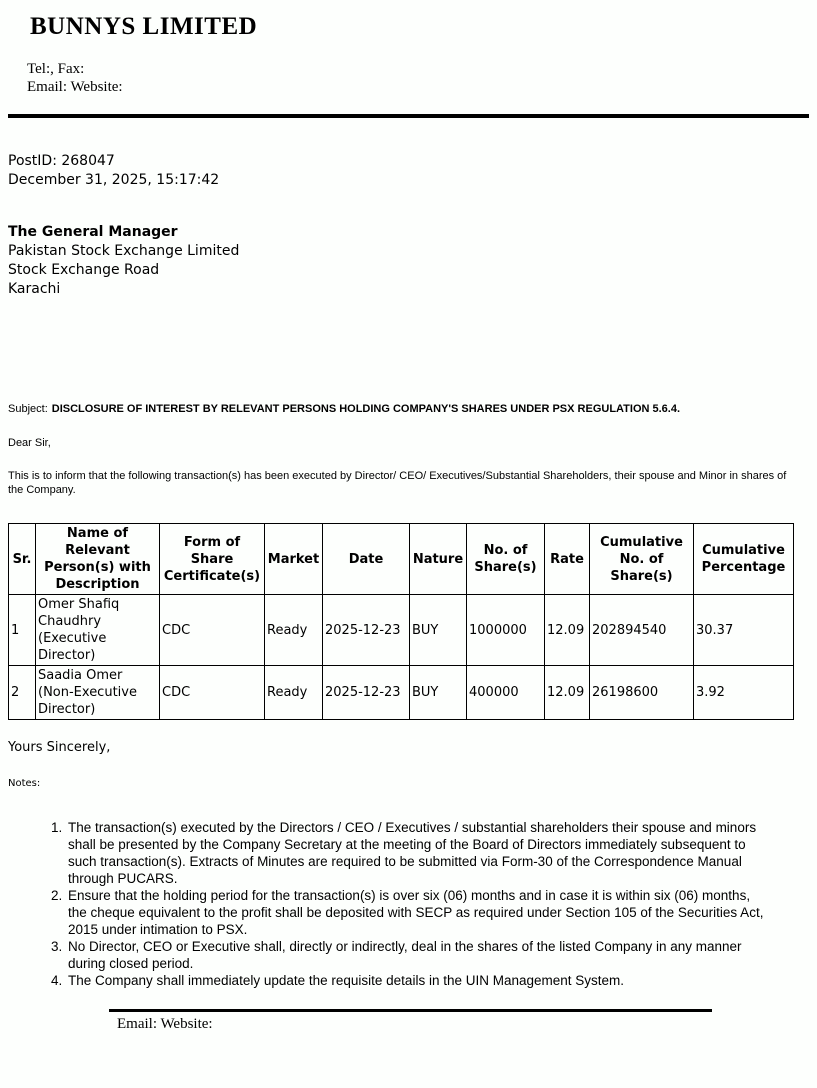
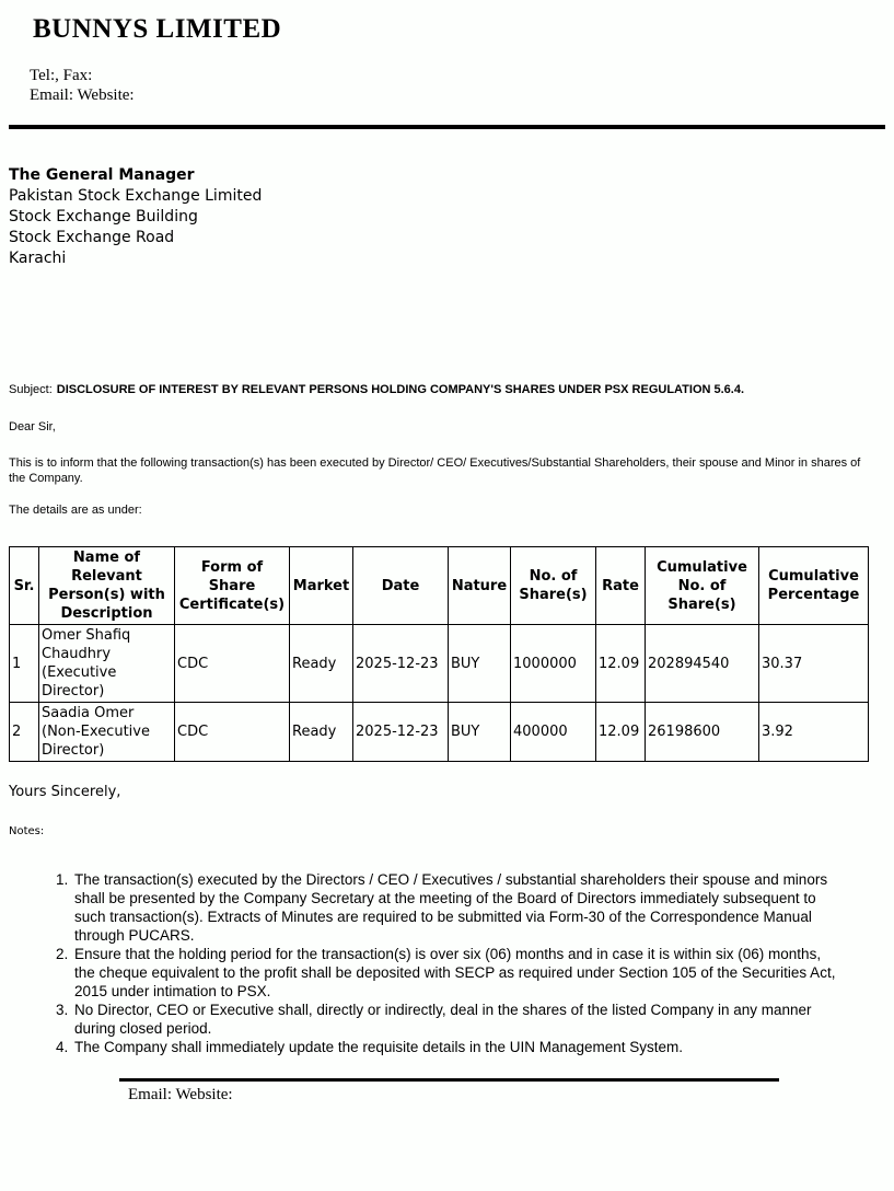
  BUNNYS LIMITED
  Tel:, Fax:
  Email: Website:
- PostID: 268047
- December 31, 2025, 15:17:42
  The General Manager
  Pakistan Stock Exchange Limited
+ Stock Exchange Building
  Stock Exchange Road
  Karachi
  Subject: DISCLOSURE OF INTEREST BY RELEVANT PERSONS HOLDING COMPANY'S SHARES UNDER PSX REGULATION 5.6.4.
  Dear Sir,
  This is to inform that the following transaction(s) has been executed by Director/ CEO/ Executives/Substantial Shareholders, their spouse and Minor in shares of the Company.
+ The details are as under:
  Sr.	Name of Relevant Person(s) with Description	Form of Share Certificate(s)	Market	Date	Nature	No. of Share(s)	Rate	Cumulative No. of Share(s)	Cumulative Percentage
  1	Omer Shafiq Chaudhry (Executive Director)	CDC	Ready	2025-12-23	BUY	1000000	12.09	202894540	30.37
  2	Saadia Omer (Non-Executive Director)	CDC	Ready	2025-12-23	BUY	400000	12.09	26198600	3.92
  Yours Sincerely,
  Notes:
  The transaction(s) executed by the Directors / CEO / Executives / substantial shareholders their spouse and minors shall be presented by the Company Secretary at the meeting of the Board of Directors immediately subsequent to such transaction(s). Extracts of Minutes are required to be submitted via Form-30 of the Correspondence Manual through PUCARS.
  Ensure that the holding period for the transaction(s) is over six (06) months and in case it is within six (06) months, the cheque equivalent to the profit shall be deposited with SECP as required under Section 105 of the Securities Act, 2015 under intimation to PSX.
  No Director, CEO or Executive shall, directly or indirectly, deal in the shares of the listed Company in any manner during closed period.
  The Company shall immediately update the requisite details in the UIN Management System.
  Email: Website:
